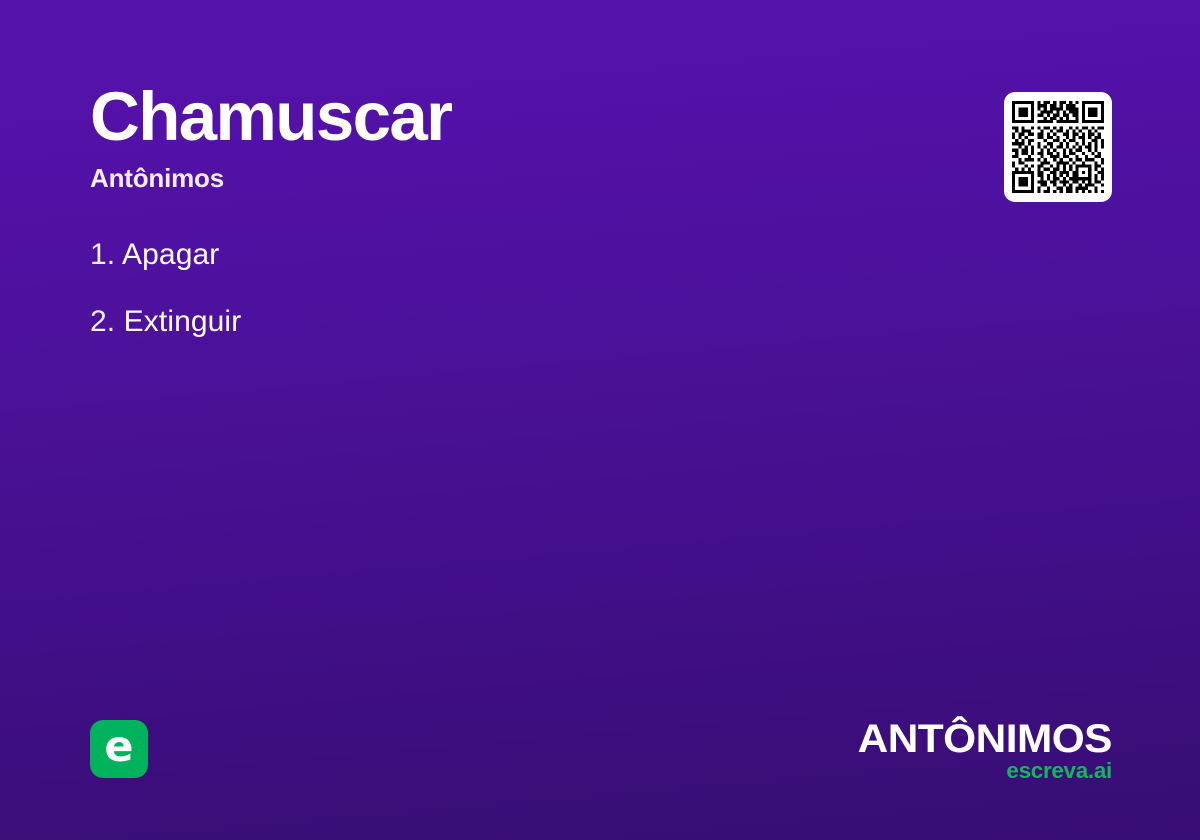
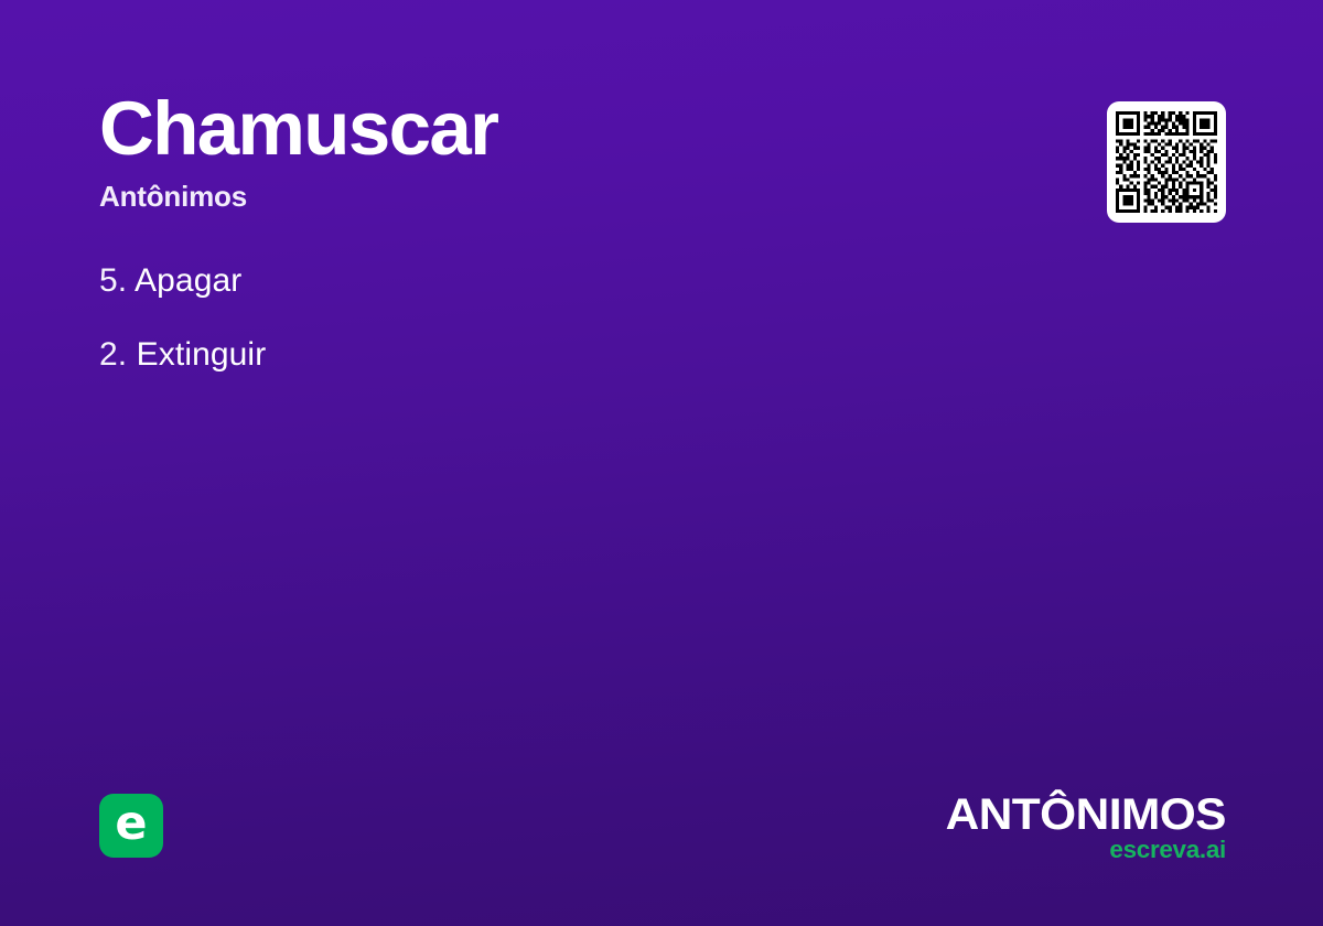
  Chamuscar
  Antônimos
- 1. Apagar
+ 5. Apagar
  2. Extinguir
  e
  ANTÔNIMOS
  escreva.ai
